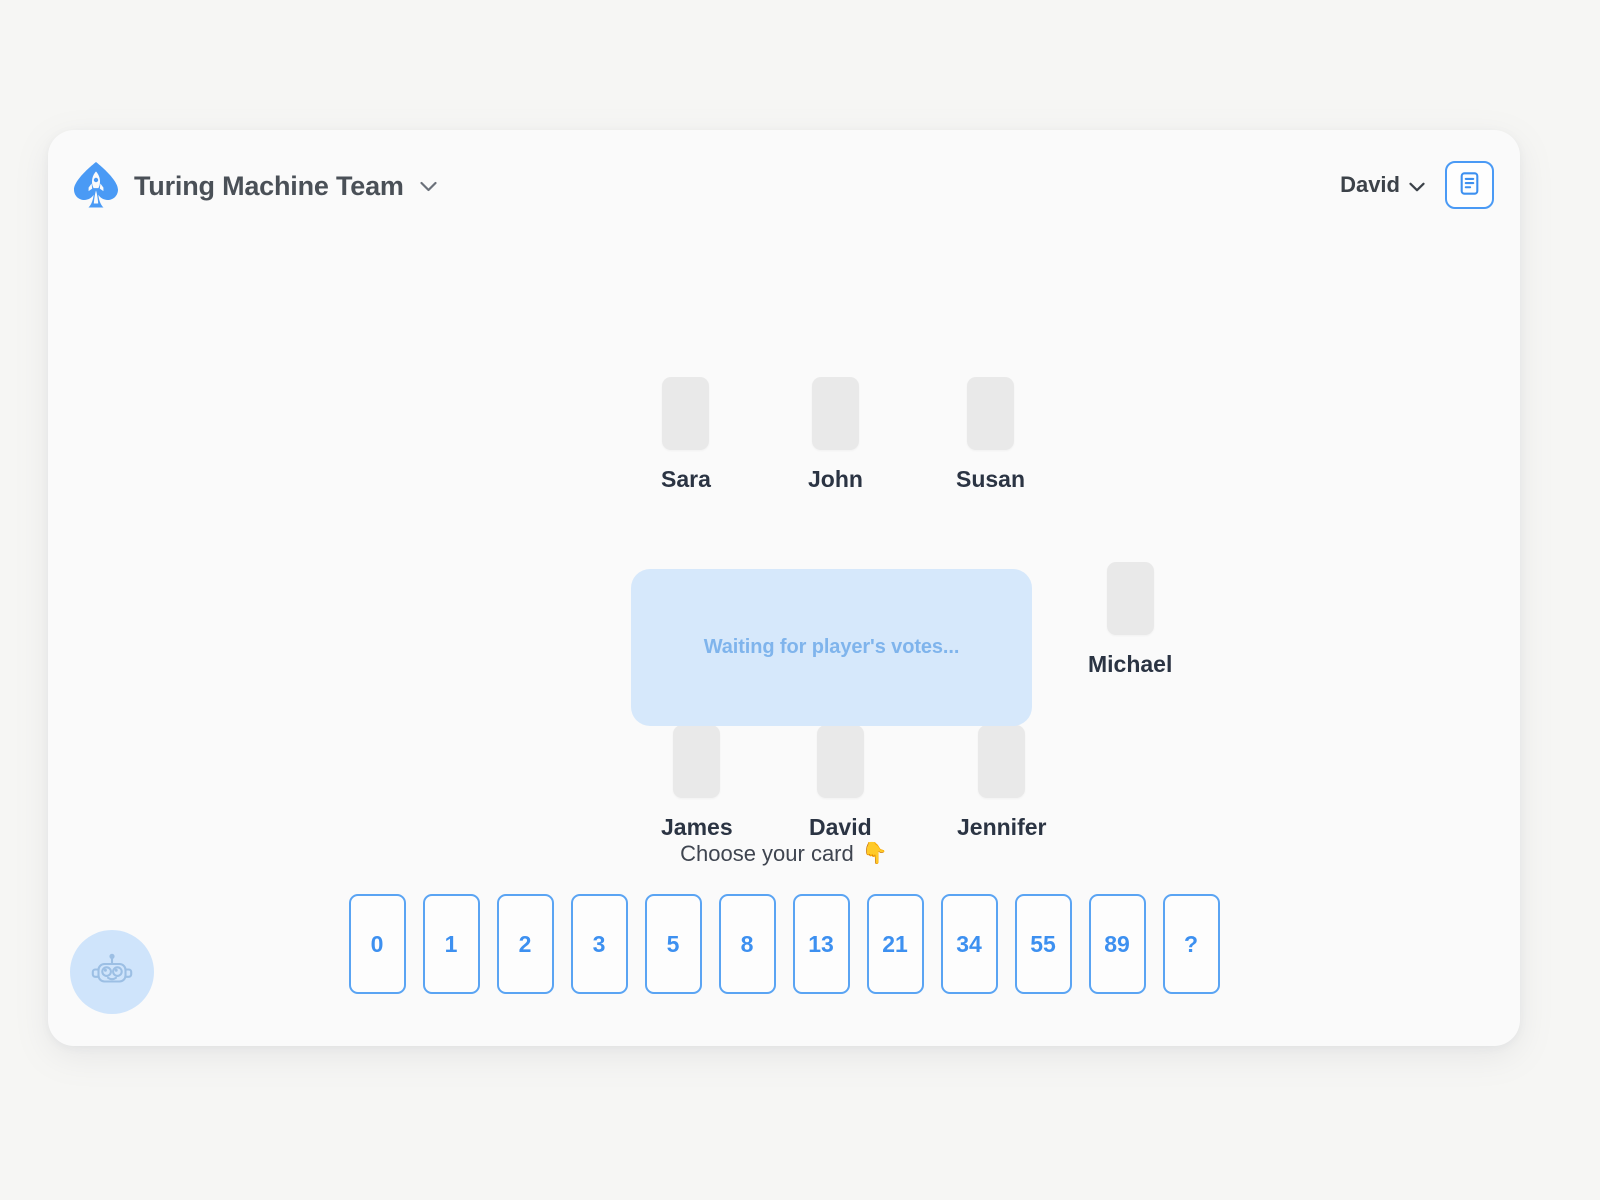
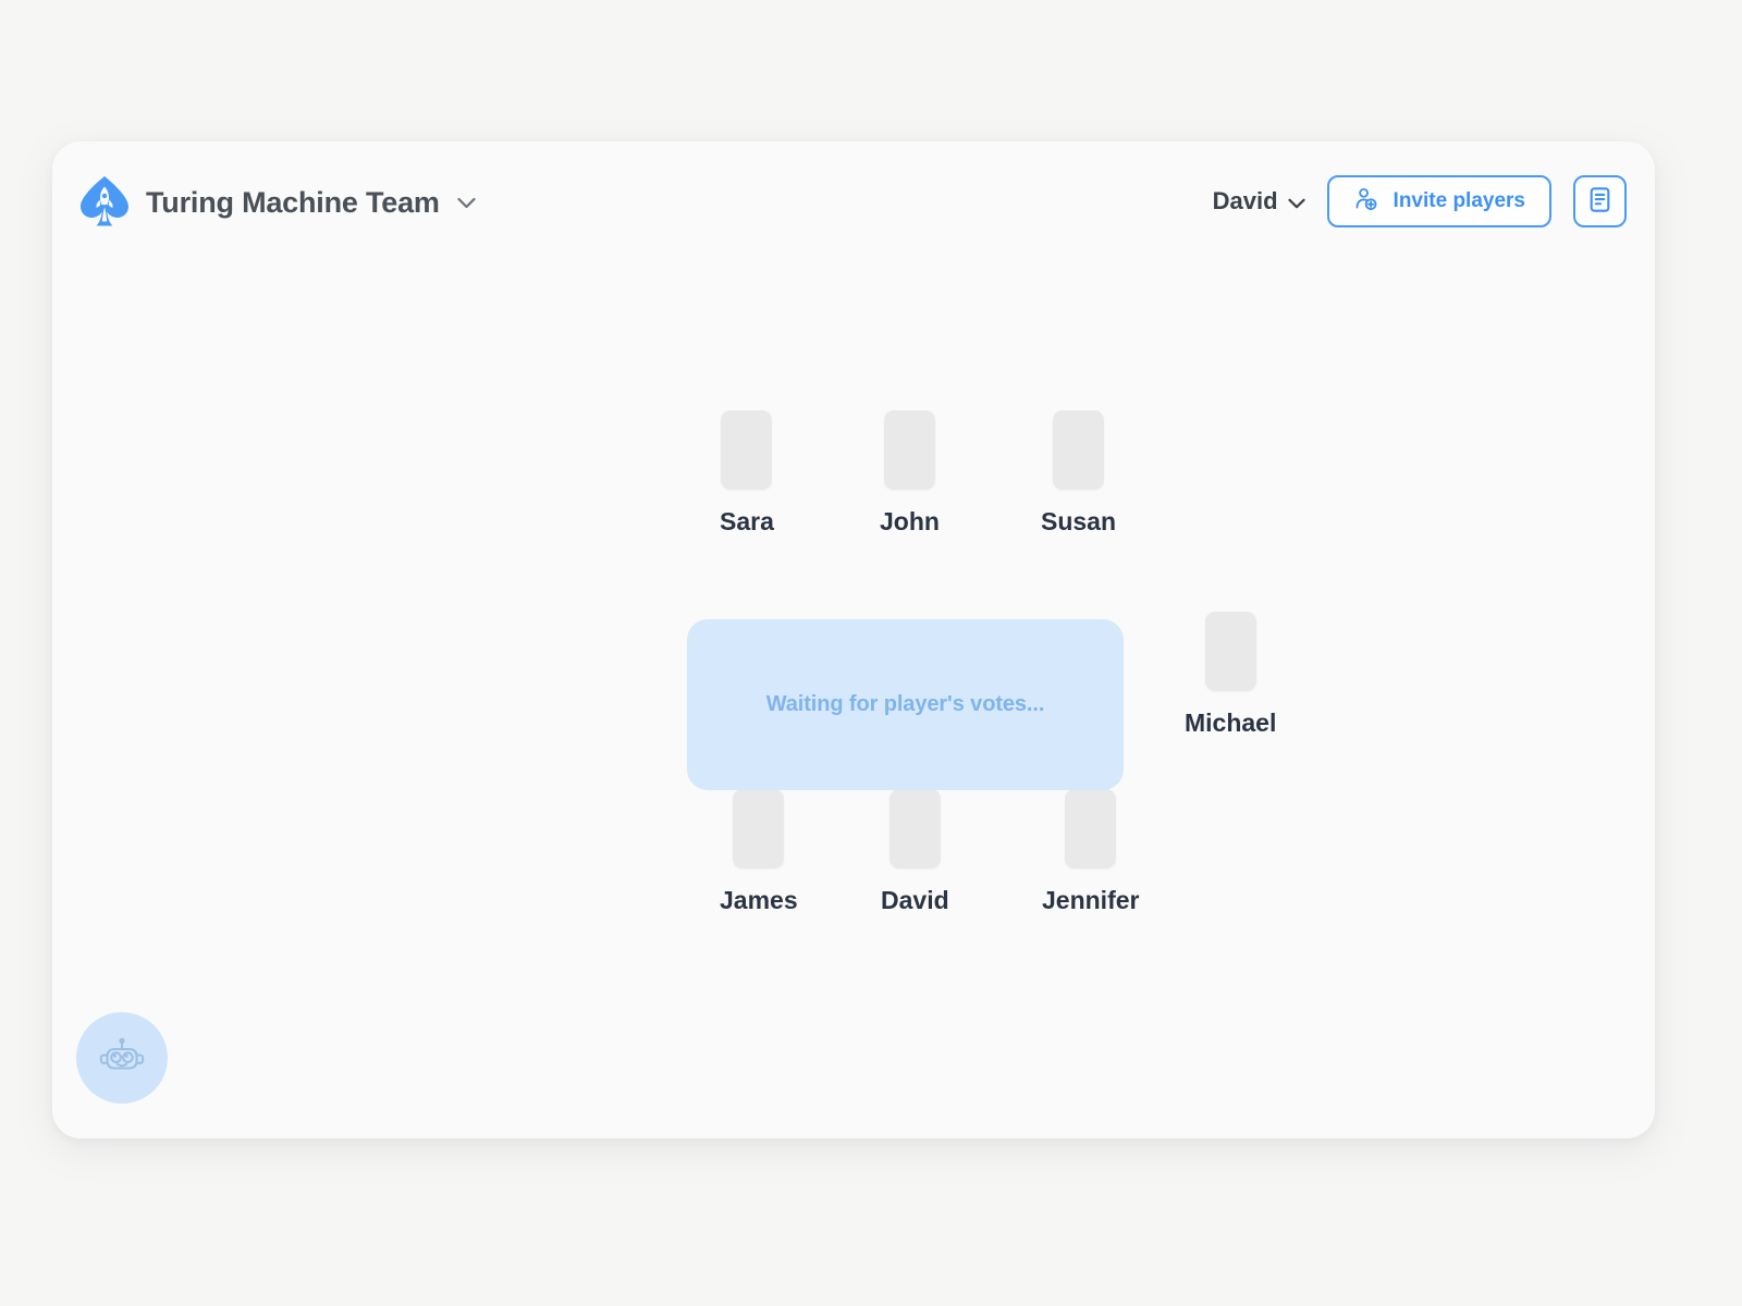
  Turing Machine Team
  David
+ Invite players
  Sara
  John
  Susan
  Michael
  James
  David
  Jennifer
  Waiting for player's votes...
- Choose your card
- 👇
- 0
- 1
- 2
- 3
- 5
- 8
- 13
- 21
- 34
- 55
- 89
- ?
